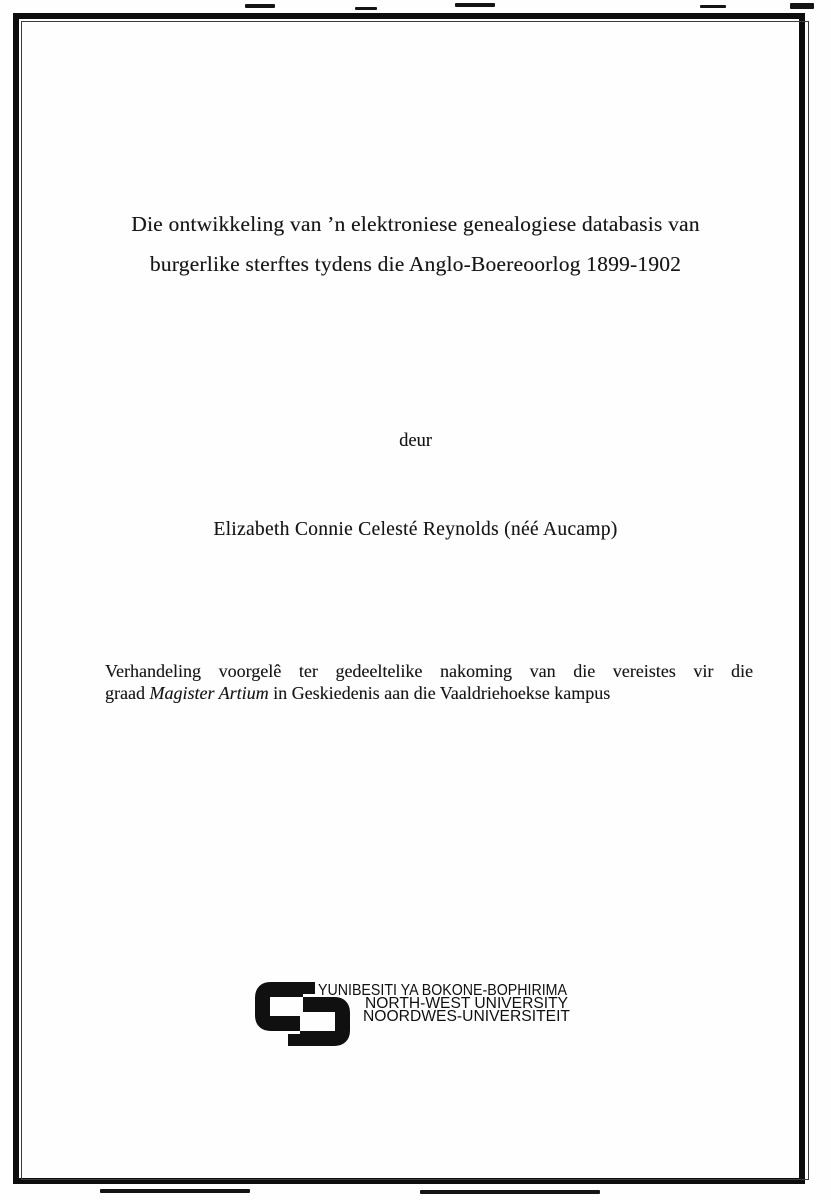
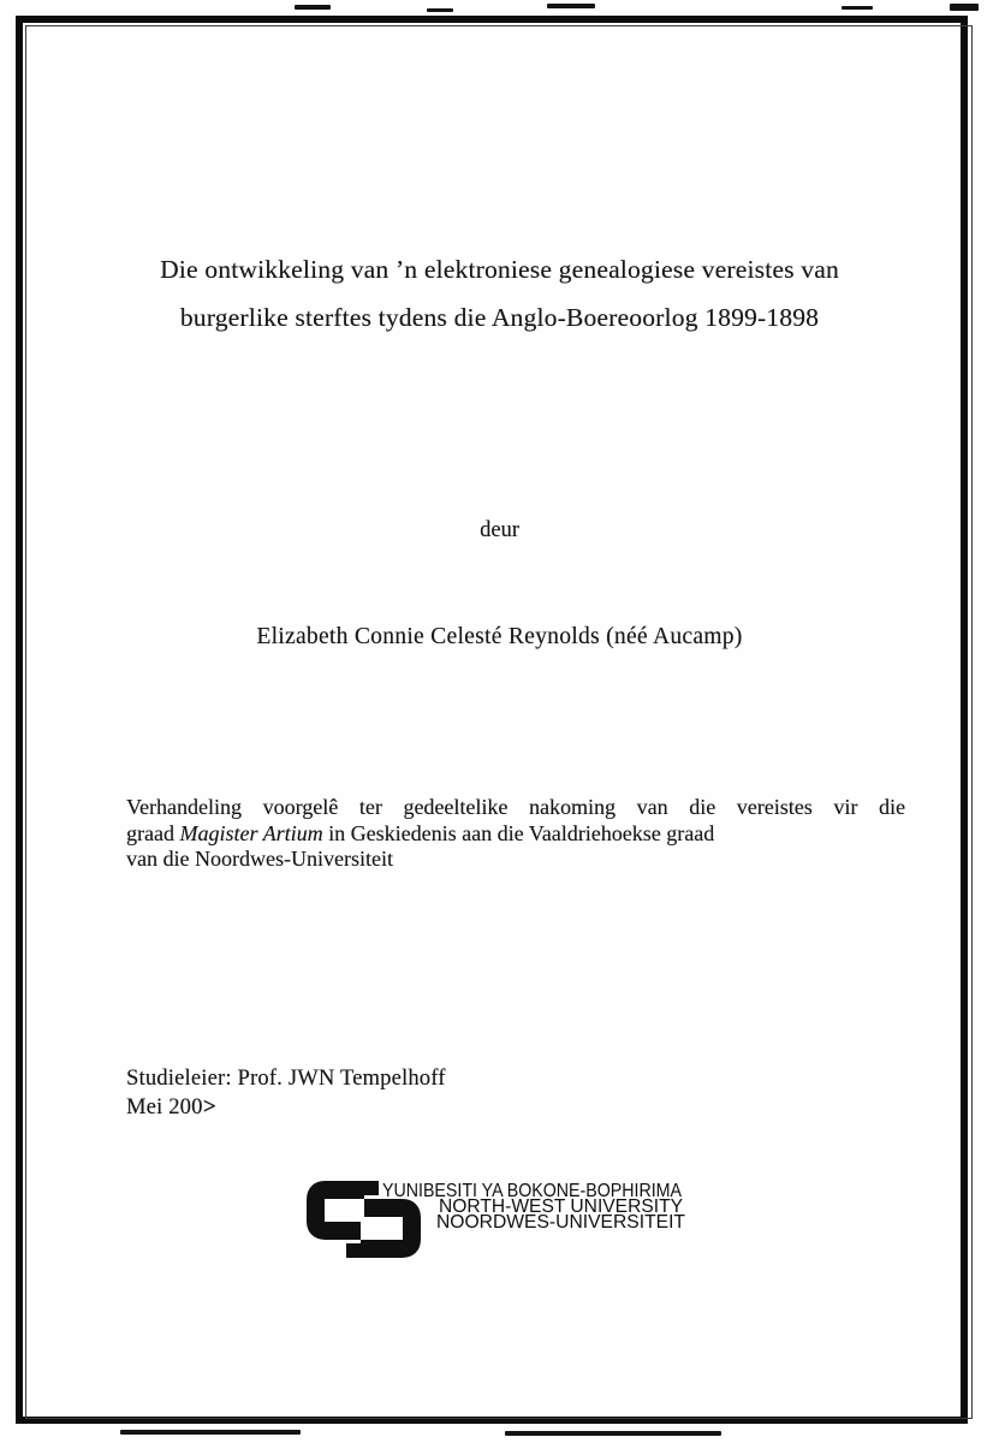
- Die ontwikkeling van ’n elektroniese genealogiese databasis van
+ Die ontwikkeling van ’n elektroniese genealogiese vereistes van
- burgerlike sterftes tydens die Anglo-Boereoorlog 1899-1902
+ burgerlike sterftes tydens die Anglo-Boereoorlog 1899-1898
  deur
  Elizabeth Connie Celesté Reynolds (néé Aucamp)
  Verhandeling voorgelê ter gedeeltelike nakoming van die vereistes vir die
- graad Magister Artium in Geskiedenis aan die Vaaldriehoekse kampus
+ graad Magister Artium in Geskiedenis aan die Vaaldriehoekse graad
+ van die Noordwes-Universiteit
+ Studieleier: Prof. JWN Tempelhoff
+ Mei 200>
  YUNIBESITI YA BOKONE-BOPHIRIMA
  NORTH-WEST UNIVERSITY
  NOORDWES-UNIVERSITEIT
